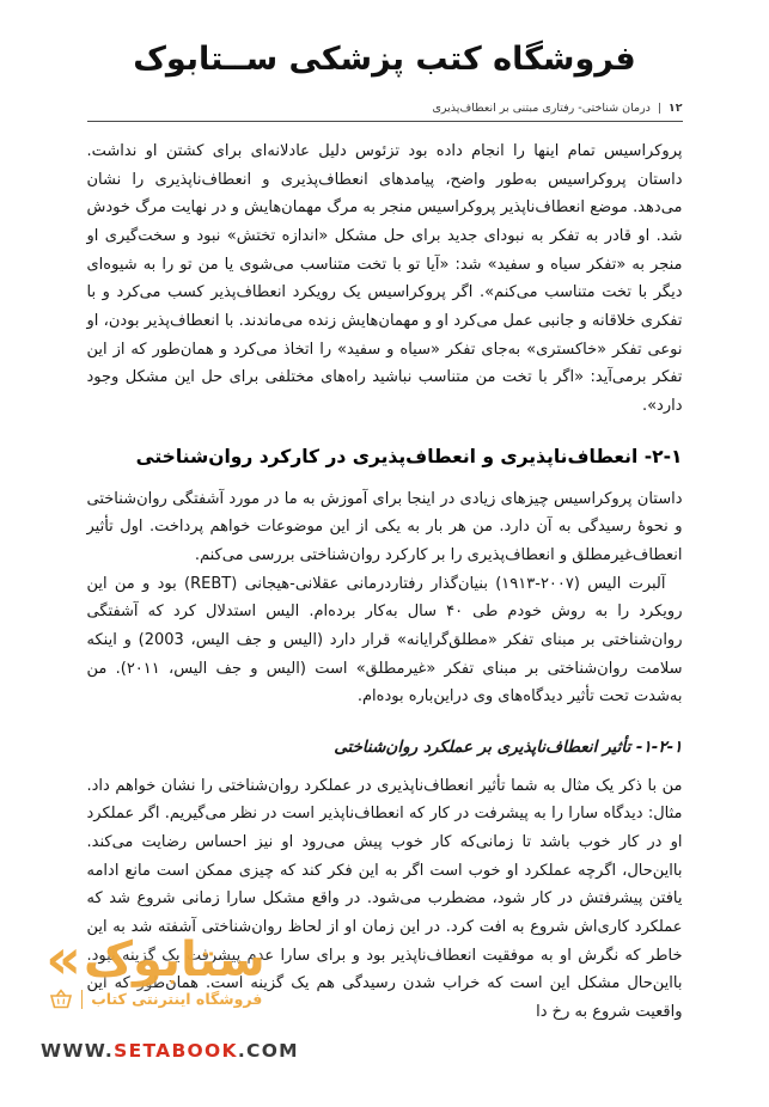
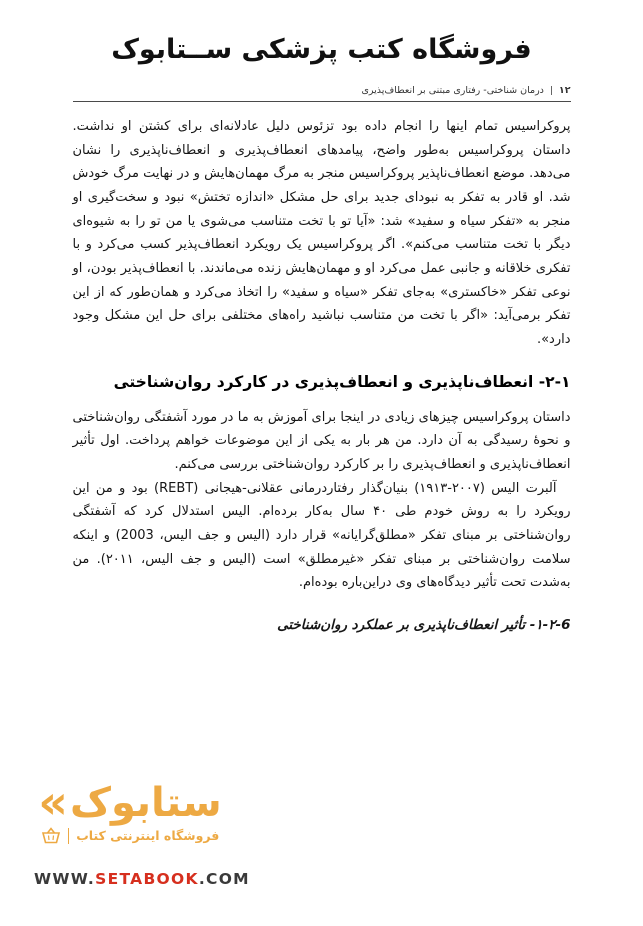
  فروشگاه کتب پزشکی ســتابوک
  ۱۲
  درمان شناختی- رفتاری مبتنی بر انعطاف‌پذیری
  پروکراسیس تمام اینها را انجام داده بود تزئوس دلیل عادلانه‌ای برای کشتن او نداشت. داستان پروکراسیس به‌طور واضح، پیامدهای انعطاف‌پذیری و انعطاف‌ناپذیری را نشان می‌دهد. موضع انعطاف‌ناپذیر پروکراسیس منجر به مرگ مهمان‌هایش و در نهایت مرگ خودش شد. او قادر به تفکر به نبود‌ای جدید برای حل مشکل «اندازه تختش» نبود و سخت‌گیری او منجر به «تفکر سیاه و سفید» شد: «آیا تو با تخت متناسب می‌شوی یا من تو را به شیوه‌ای دیگر با تخت متناسب می‌کنم». اگر پروکراسیس یک رویکرد انعطاف‌پذیر کسب می‌کرد و با تفکری خلاقانه و جانبی عمل می‌کرد او و مهمان‌هایش زنده می‌ماندند. با انعطاف‌پذیر بودن، او نوعی تفکر «خاکستری» به‌جای تفکر «سیاه و سفید» را اتخاذ می‌کرد و همان‌طور که از این تفکر برمی‌آید: «اگر با تخت من متناسب نباشید راه‌های مختلفی برای حل این مشکل وجود دارد».
  ۲-۱- انعطافناپذیری و انعطاف‌پذیری در کارکرد روان‌شناختی
- داستان پروکراسیس چیزهای زیادی در اینجا برای آموزش به ما در مورد آشفتگی روان‌شناختی و نحوهٔ رسیدگی به آن دارد. من هر بار به یکی از این موضوعات خواهم پرداخت. اول تأثیر انعطاف‌غیرمطلق و انعطاف‌پذیری را بر کارکرد روان‌شناختی بررسی می‌کنم.
+ داستان پروکراسیس چیزهای زیادی در اینجا برای آموزش به ما در مورد آشفتگی روان‌شناختی و نحوهٔ رسیدگی به آن دارد. من هر بار به یکی از این موضوعات خواهم پرداخت. اول تأثیر انعطاف‌ناپذیری و انعطاف‌پذیری را بر کارکرد روان‌شناختی بررسی می‌کنم.
  آلبرت الیس (۲۰۰۷-۱۹۱۳) بنیان‌گذار رفتاردرمانی عقلانی-هیجانی (REBT) بود و من این رویکرد را به روش خودم طی ۴۰ سال به‌کار برده‌ام. الیس استدلال کرد که آشفتگی روان‌شناختی بر مبنای تفکر «مطلق‌گرایانه» قرار دارد (الیس و جف الیس، 2003) و اینکه سلامت روان‌شناختی بر مبنای تفکر «غیرمطلق» است (الیس و جف الیس، ۲۰۱۱). من به‌شدت تحت تأثیر دیدگاه‌های وی دراین‌باره بوده‌ام.
- ۱-۲-۱- تأثیر انعطاف‌ناپذیری بر عملکرد روان‌شناختی
+ ۱-۲-6- تأثیر انعطاف‌ناپذیری بر عملکرد روان‌شناختی
- من با ذکر یک مثال به شما تأثیر انعطاف‌ناپذیری در عملکرد روان‌شناختی را نشان خواهم داد. مثال: دیدگاه سارا را به پیشرفت در کار که انعطاف‌ناپذیر است در نظر می‌گیریم. اگر عملکرد او در کار خوب باشد تا زمانی‌که کار خوب پیش می‌رود او نیز احساس رضایت می‌کند. بااین‌حال، اگرچه عملکرد او خوب است اگر به این فکر کند که چیزی ممکن است مانع ادامه یافتن پیشرفتش در کار شود، مضطرب می‌شود. در واقع مشکل سارا زمانی شروع شد که عملکرد کاری‌اش شروع به افت کرد. در این زمان او از لحاظ روان‌شناختی آشفته شد به این خاطر که نگرش او به موفقیت انعطاف‌ناپذیر بود و برای سارا عدم پیشرفت یک گزینه نبود. بااین‌حال مشکل این است که خراب شدن رسیدگی هم یک گزینه است. همان‌طور که این واقعیت شروع به رخ دا
  «
  ستابوک
  فروشگاه اینترنتی کتاب
  WWW.SETABOOK.COM
